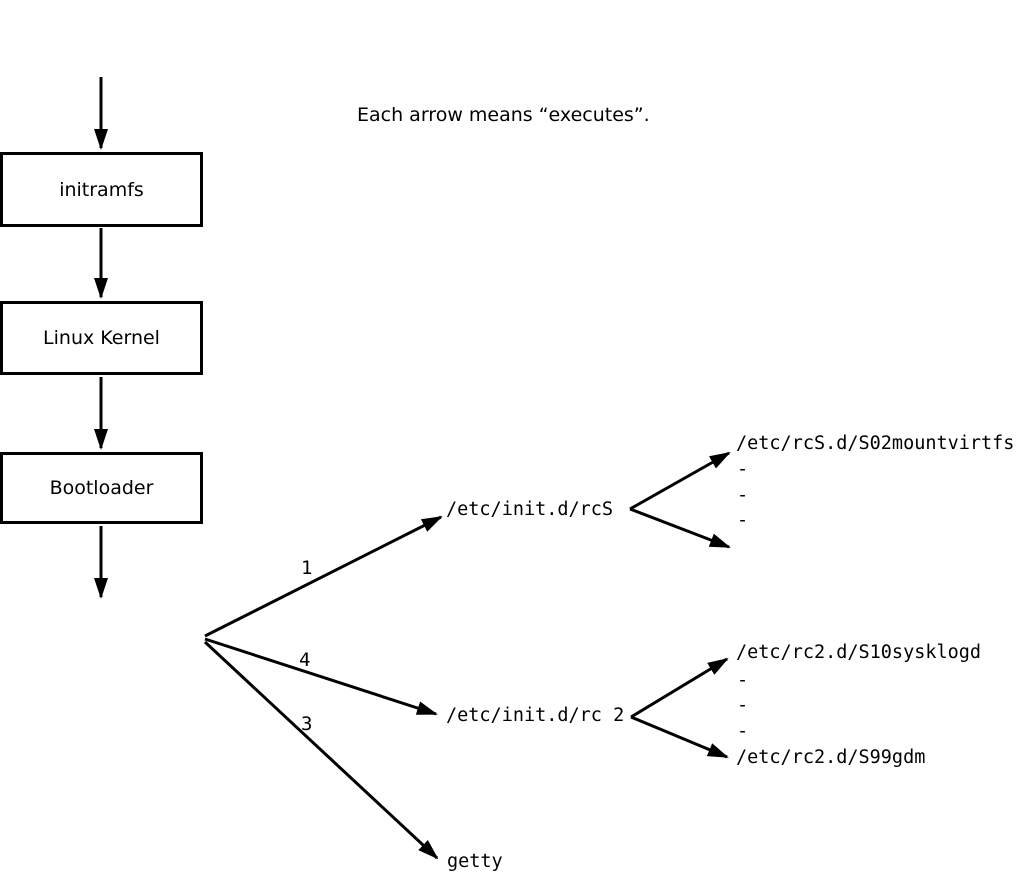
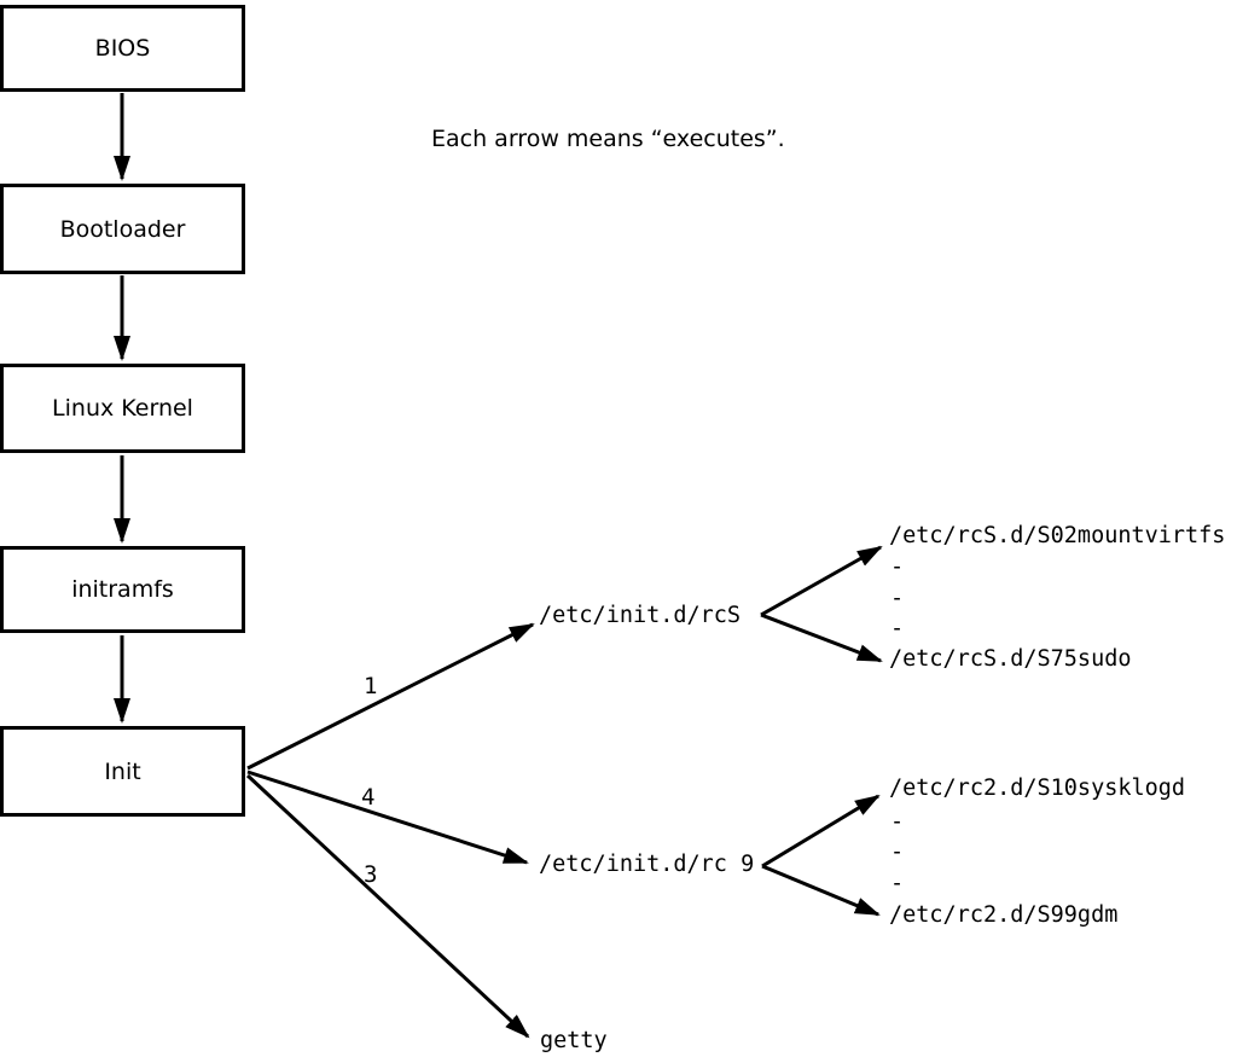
+ BIOS
- initramfs
+ Bootloader
  Linux Kernel
- Bootloader
+ initramfs
+ Init
  Each arrow means “executes”.
  1
  4
  3
  /etc/init.d/rcS
- /etc/init.d/rc 2
+ /etc/init.d/rc 9
  getty
  /etc/rcS.d/S02mountvirtfs
  -
  -
  -
+ /etc/rcS.d/S75sudo
  /etc/rc2.d/S10sysklogd
  -
  -
  -
  /etc/rc2.d/S99gdm
